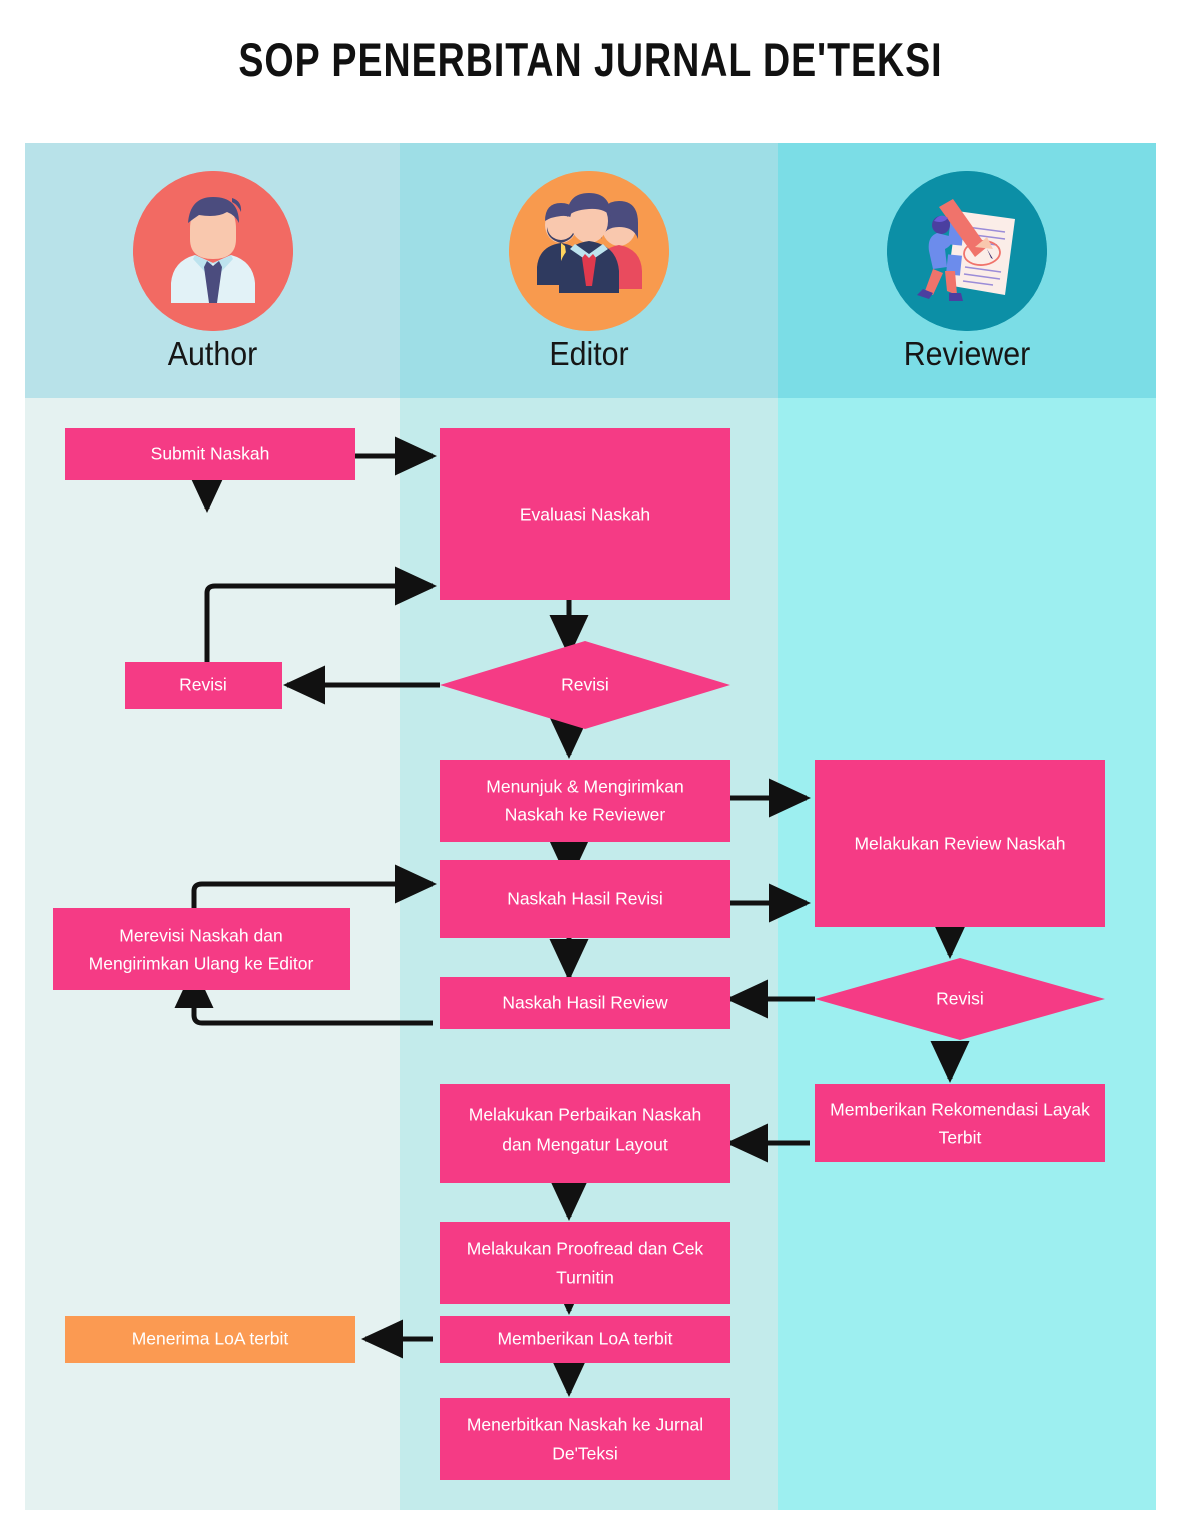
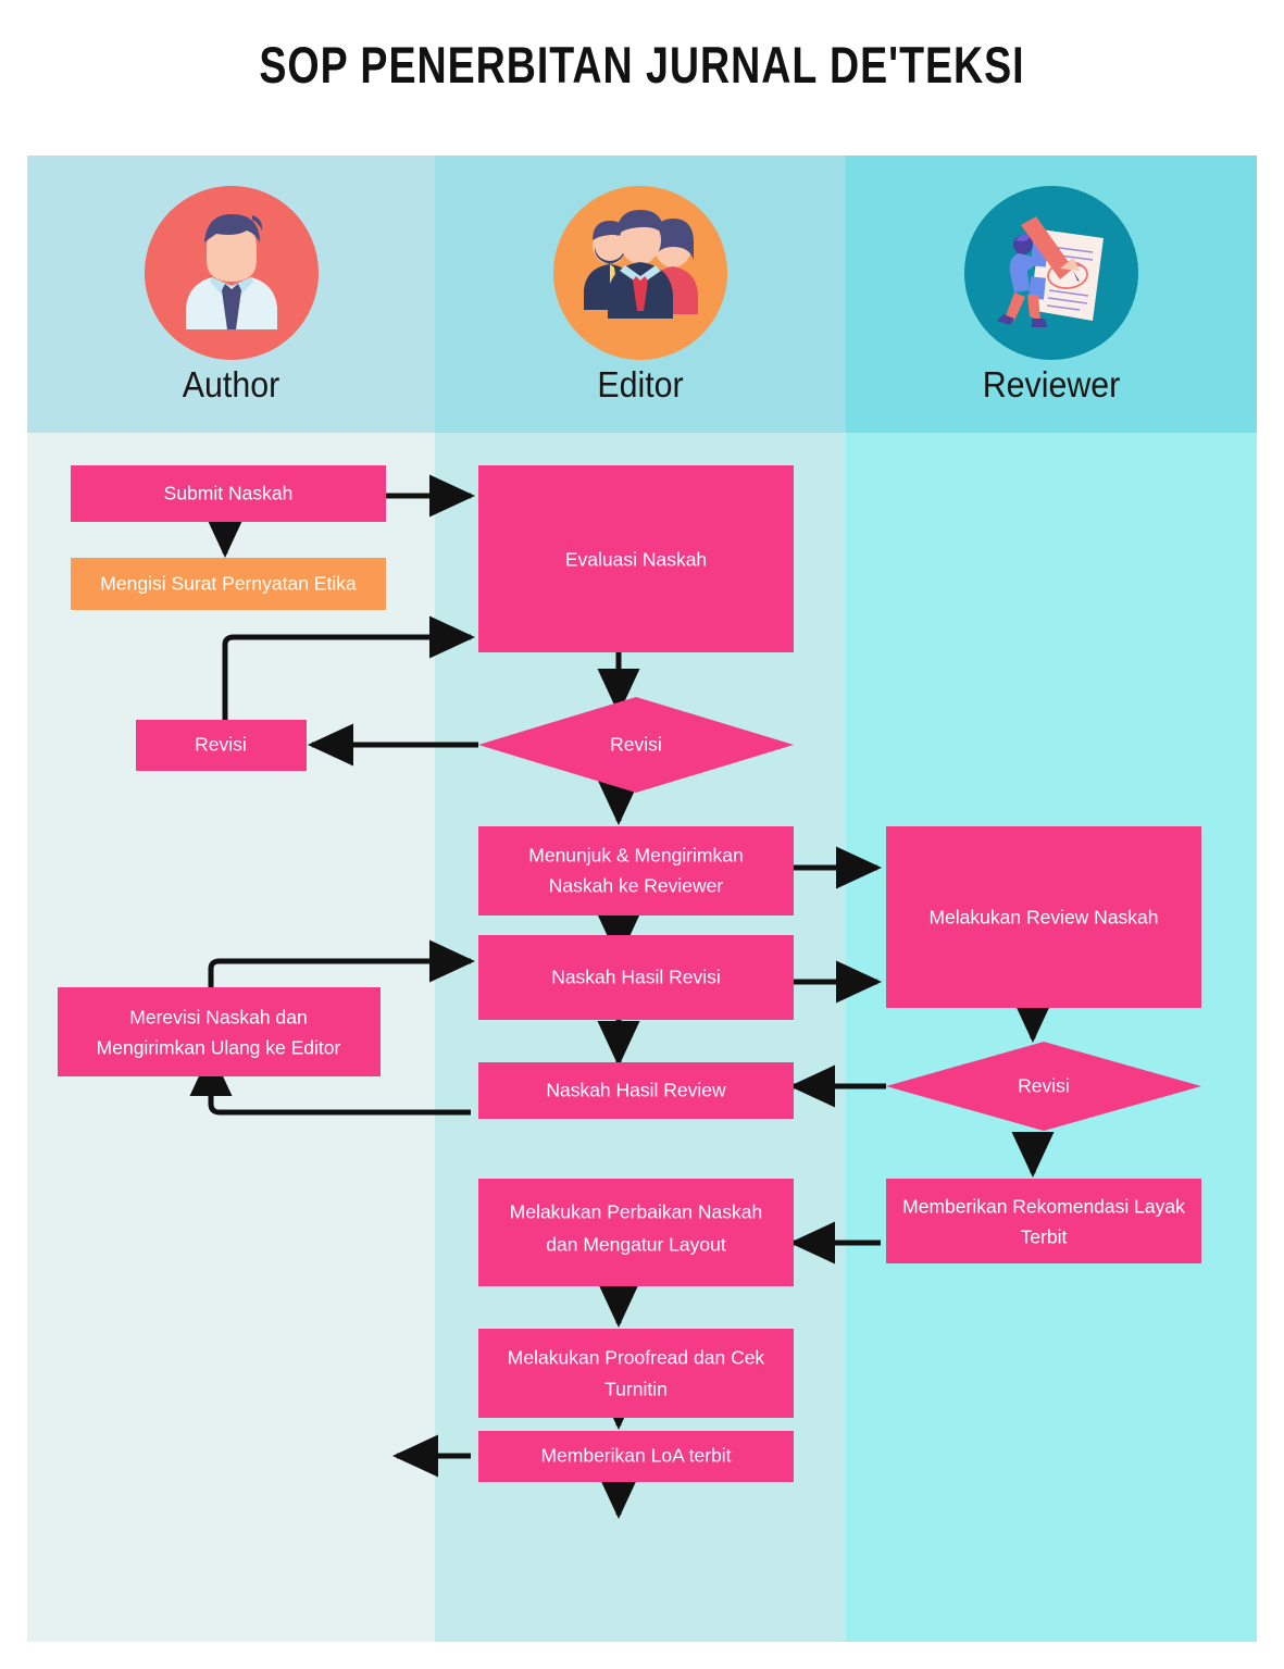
  SOP PENERBITAN JURNAL DE'TEKSI
  Author
  Editor
  Reviewer
  Submit Naskah
+ Mengisi Surat Pernyatan Etika
  Evaluasi Naskah
  Revisi
  Revisi
  Menunjuk & Mengirimkan
  Naskah ke Reviewer
  Melakukan Review Naskah
  Naskah Hasil Revisi
  Merevisi Naskah dan
  Mengirimkan Ulang ke Editor
  Revisi
  Naskah Hasil Review
  Memberikan Rekomendasi Layak
  Terbit
  Melakukan Perbaikan Naskah
  dan Mengatur Layout
  Melakukan Proofread dan Cek
  Turnitin
  Memberikan LoA terbit
- Menerima LoA terbit
- Menerbitkan Naskah ke Jurnal
- De'Teksi
